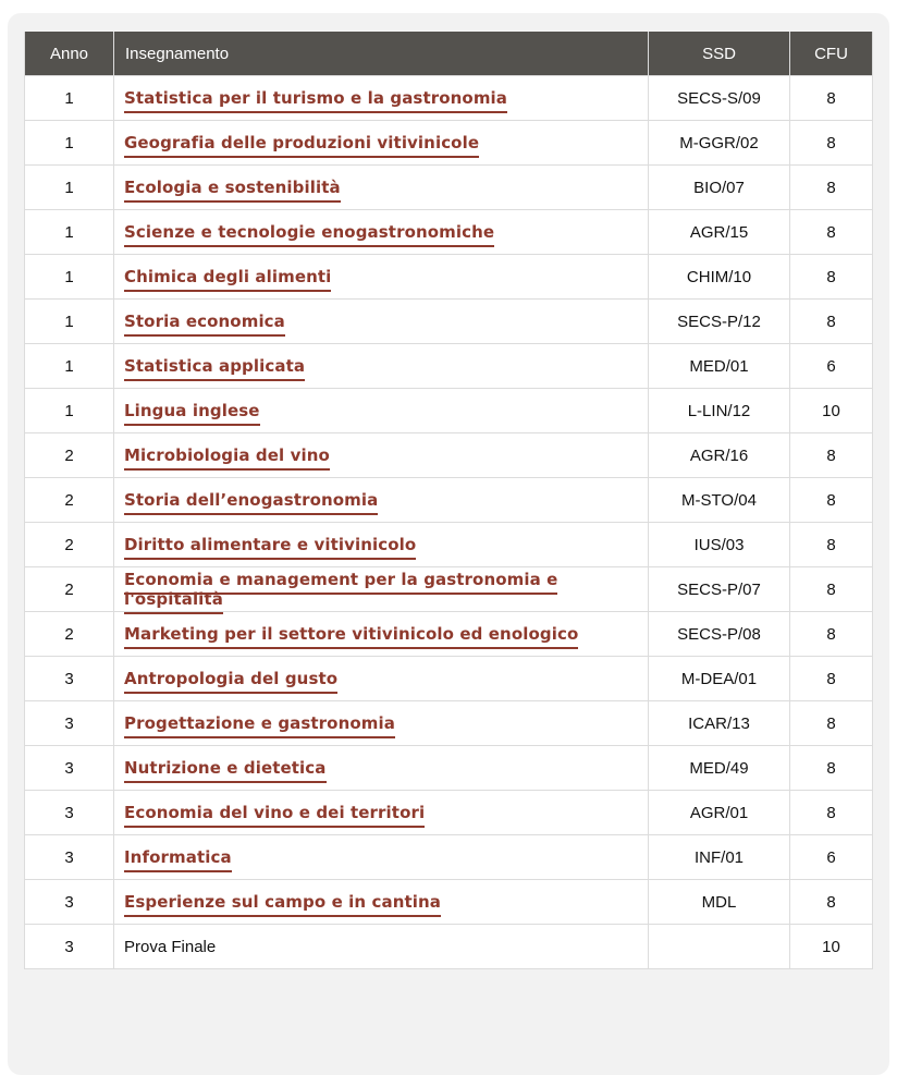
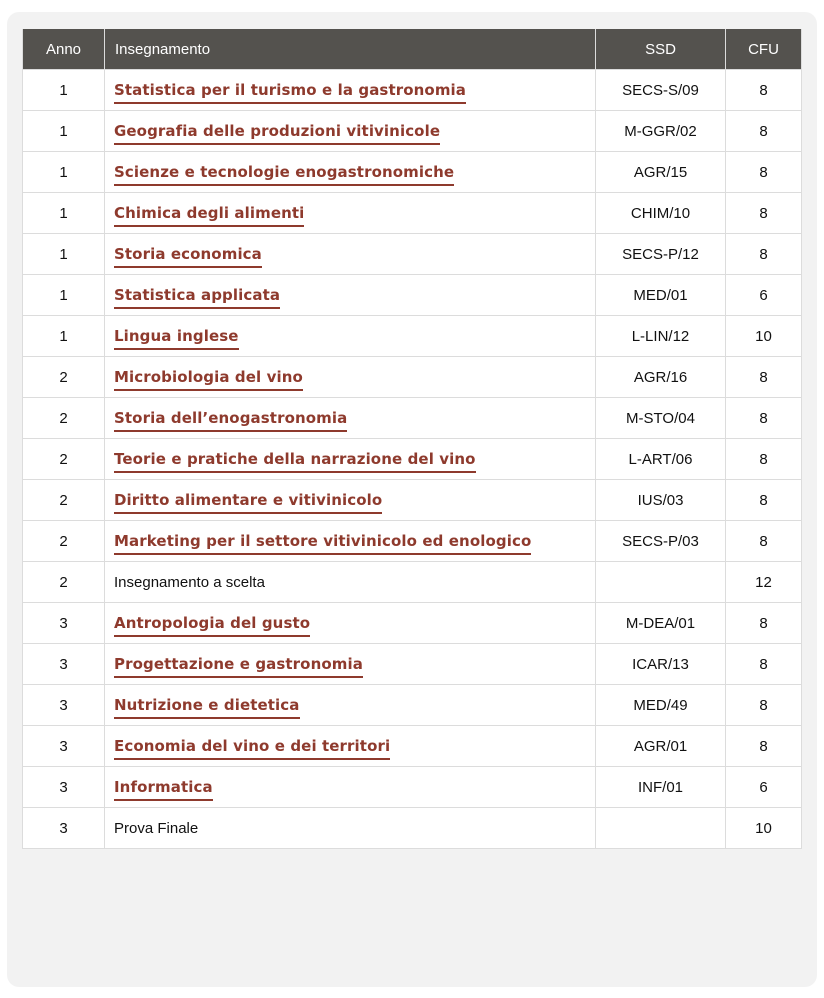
  Anno	Insegnamento	SSD	CFU
  1	Statistica per il turismo e la gastronomia	SECS-S/09	8
  1	Geografia delle produzioni vitivinicole	M-GGR/02	8
- 1	Ecologia e sostenibilità	BIO/07	8
  1	Scienze e tecnologie enogastronomiche	AGR/15	8
  1	Chimica degli alimenti	CHIM/10	8
  1	Storia economica	SECS-P/12	8
  1	Statistica applicata	MED/01	6
  1	Lingua inglese	L-LIN/12	10
  2	Microbiologia del vino	AGR/16	8
  2	Storia dell’enogastronomia	M-STO/04	8
+ 2	Teorie e pratiche della narrazione del vino	L-ART/06	8
  2	Diritto alimentare e vitivinicolo	IUS/03	8
- 2	Economia e management per la gastronomia e l'ospitalità	SECS-P/07	8
- 2	Marketing per il settore vitivinicolo ed enologico	SECS-P/08	8
+ 2	Marketing per il settore vitivinicolo ed enologico	SECS-P/03	8
+ 2	Insegnamento a scelta		12
  3	Antropologia del gusto	M-DEA/01	8
  3	Progettazione e gastronomia	ICAR/13	8
  3	Nutrizione e dietetica	MED/49	8
  3	Economia del vino e dei territori	AGR/01	8
  3	Informatica	INF/01	6
- 3	Esperienze sul campo e in cantina	MDL	8
  3	Prova Finale		10
